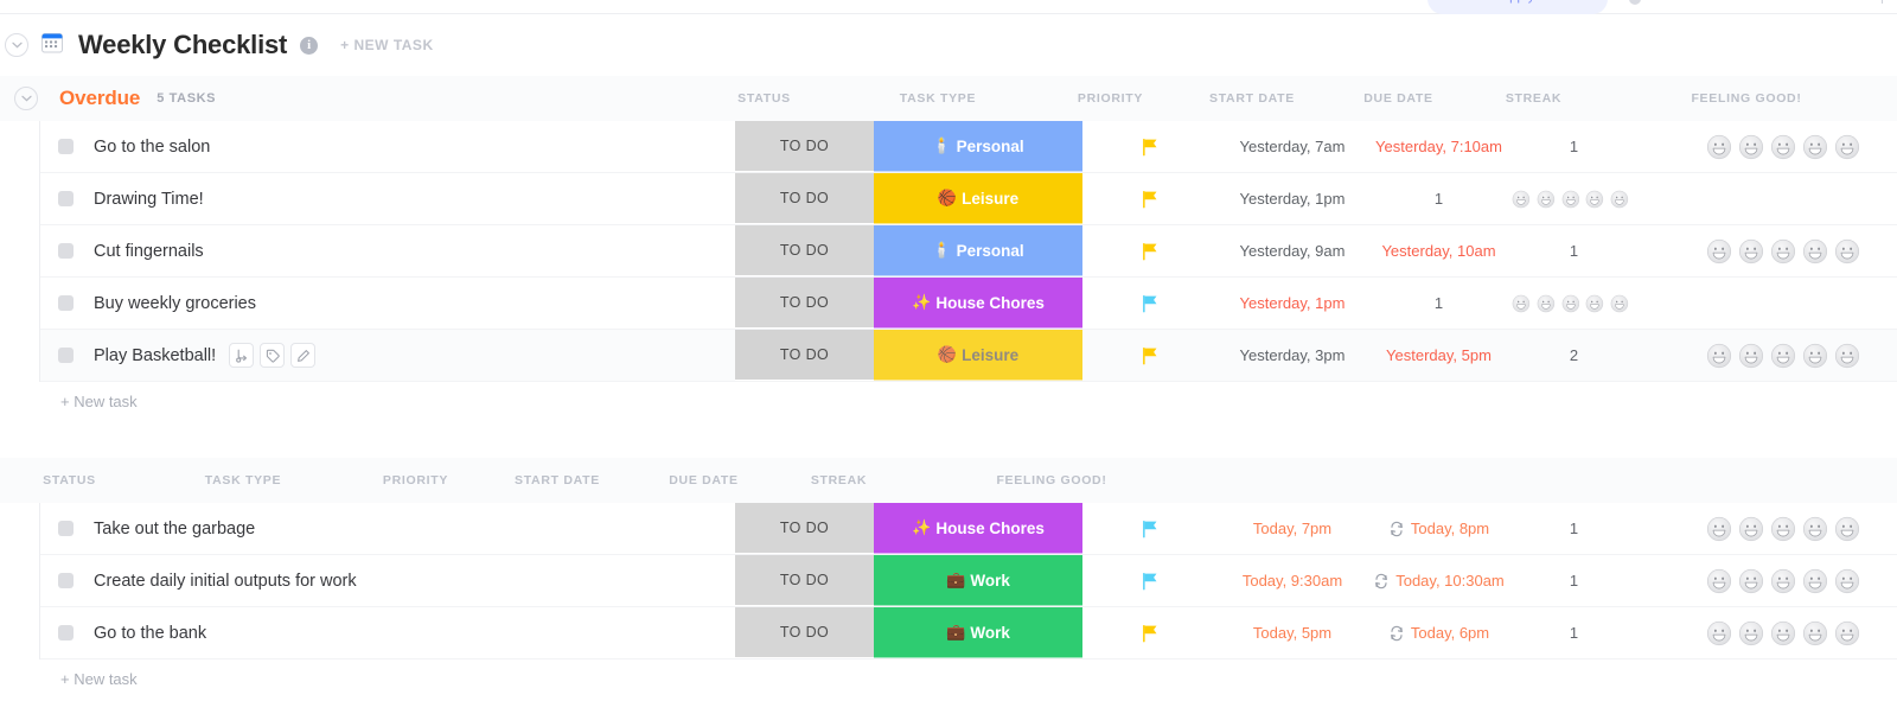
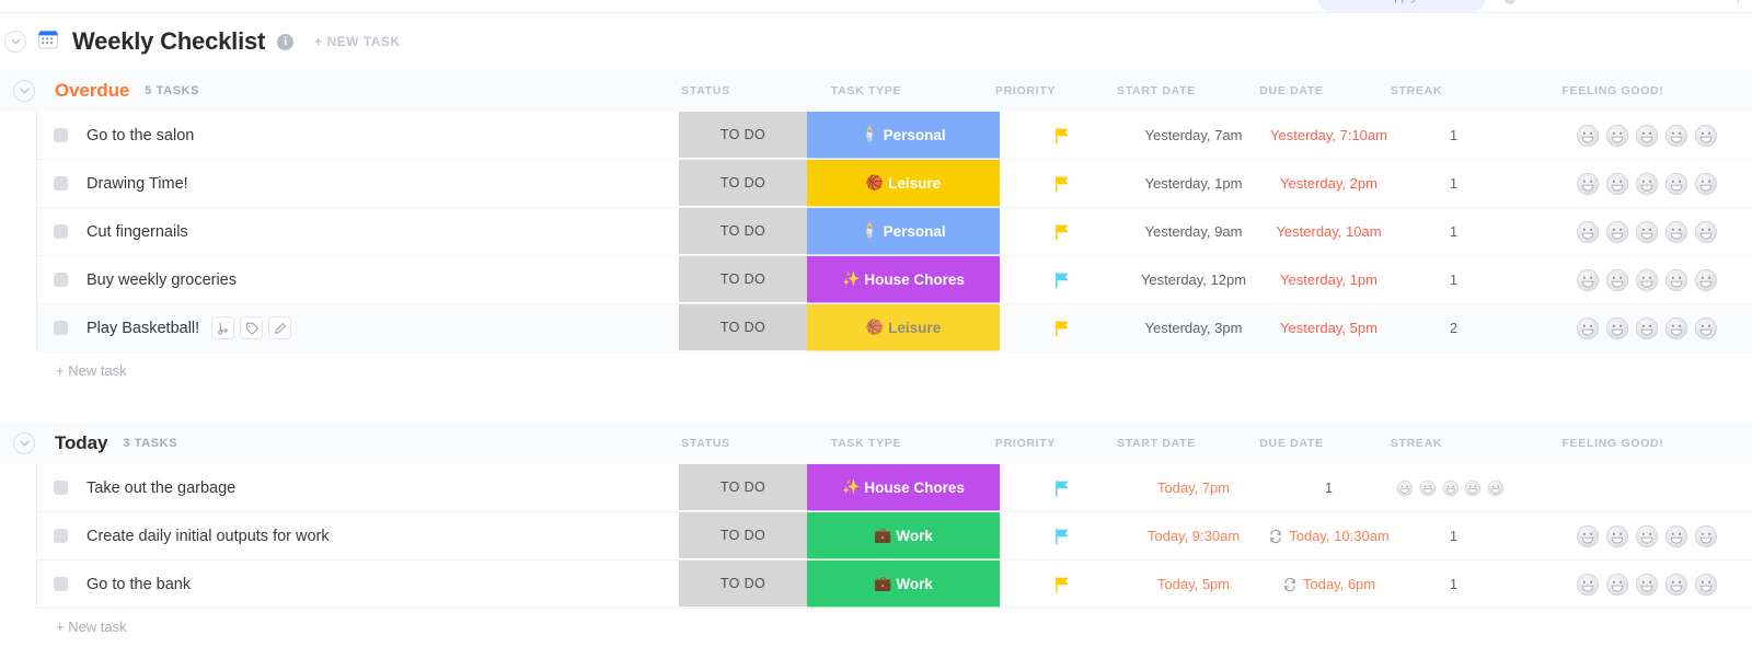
  Weekly Checklist
  i
  + NEW TASK
  Overdue
  5 TASKS
  STATUS
  TASK TYPE
  PRIORITY
  START DATE
  DUE DATE
  STREAK
  FEELING GOOD!
  Go to the salon
  TO DO
  🕯️
  Personal
  Yesterday, 7am
  Yesterday, 7:10am
  1
  Drawing Time!
  TO DO
  🏀
  Leisure
  Yesterday, 1pm
+ Yesterday, 2pm
  1
  Cut fingernails
  TO DO
  🕯️
  Personal
  Yesterday, 9am
  Yesterday, 10am
  1
  Buy weekly groceries
  TO DO
  ✨
  House Chores
+ Yesterday, 12pm
  Yesterday, 1pm
  1
  Play Basketball!
  TO DO
  🏀
  Leisure
  Yesterday, 3pm
  Yesterday, 5pm
  2
  + New task
+ Today
+ 3 TASKS
  STATUS
  TASK TYPE
  PRIORITY
  START DATE
  DUE DATE
  STREAK
  FEELING GOOD!
  Take out the garbage
  TO DO
  ✨
  House Chores
  Today, 7pm
- Today, 8pm
  1
  Create daily initial outputs for work
  TO DO
  💼
  Work
  Today, 9:30am
  Today, 10:30am
  1
  Go to the bank
  TO DO
  💼
  Work
  Today, 5pm
  Today, 6pm
  1
  + New task
